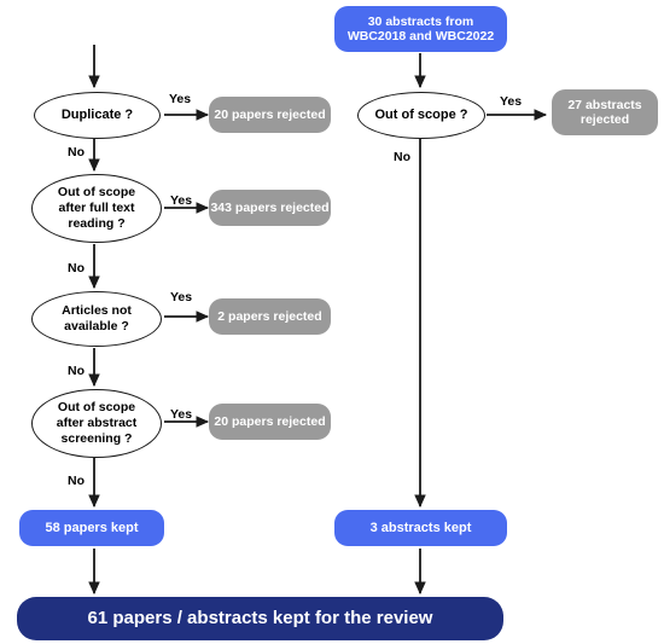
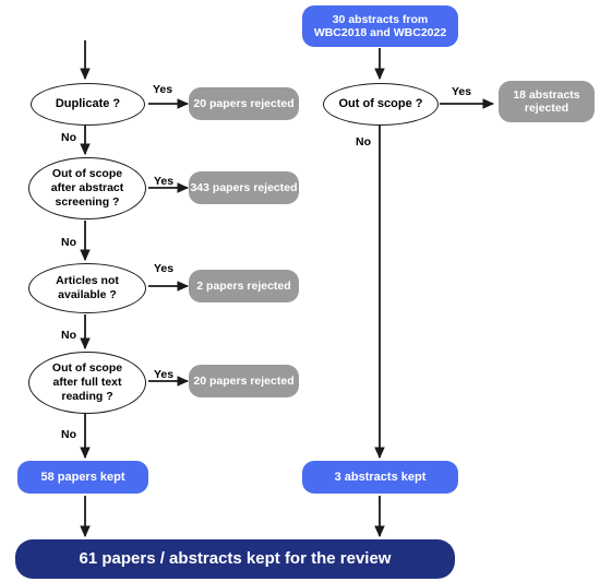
  Duplicate ?
  20 papers rejected
- Out of scope after full text reading ?
+ Out of scope after abstract screening ?
  343 papers rejected
  Articles not available ?
  2 papers rejected
- Out of scope after abstract screening ?
+ Out of scope after full text reading ?
  20 papers rejected
  58 papers kept
  30 abstracts from WBC2018 and WBC2022
  Out of scope ?
- 27 abstracts rejected
+ 18 abstracts rejected
  3 abstracts kept
  61 papers / abstracts kept for the review
  Yes
  No
  Yes
  No
  Yes
  No
  Yes
  No
  Yes
  No
